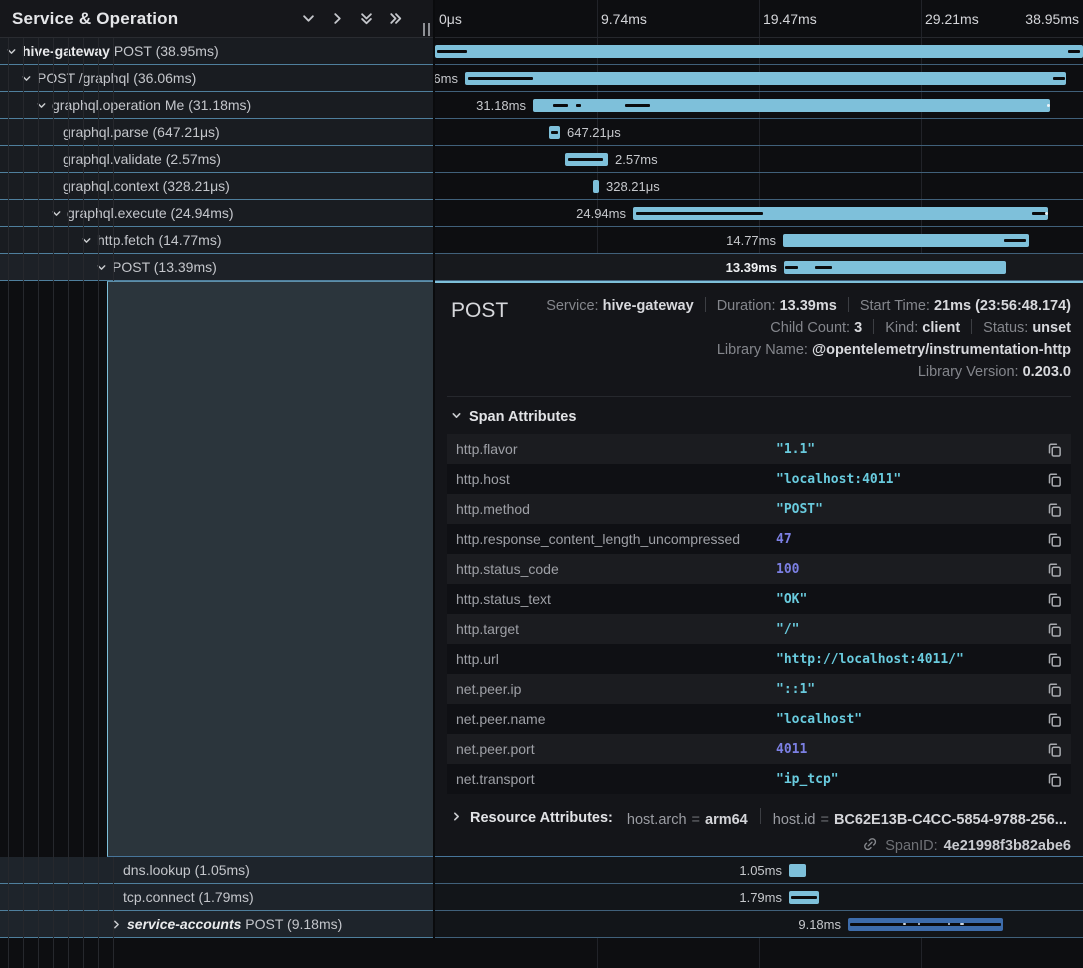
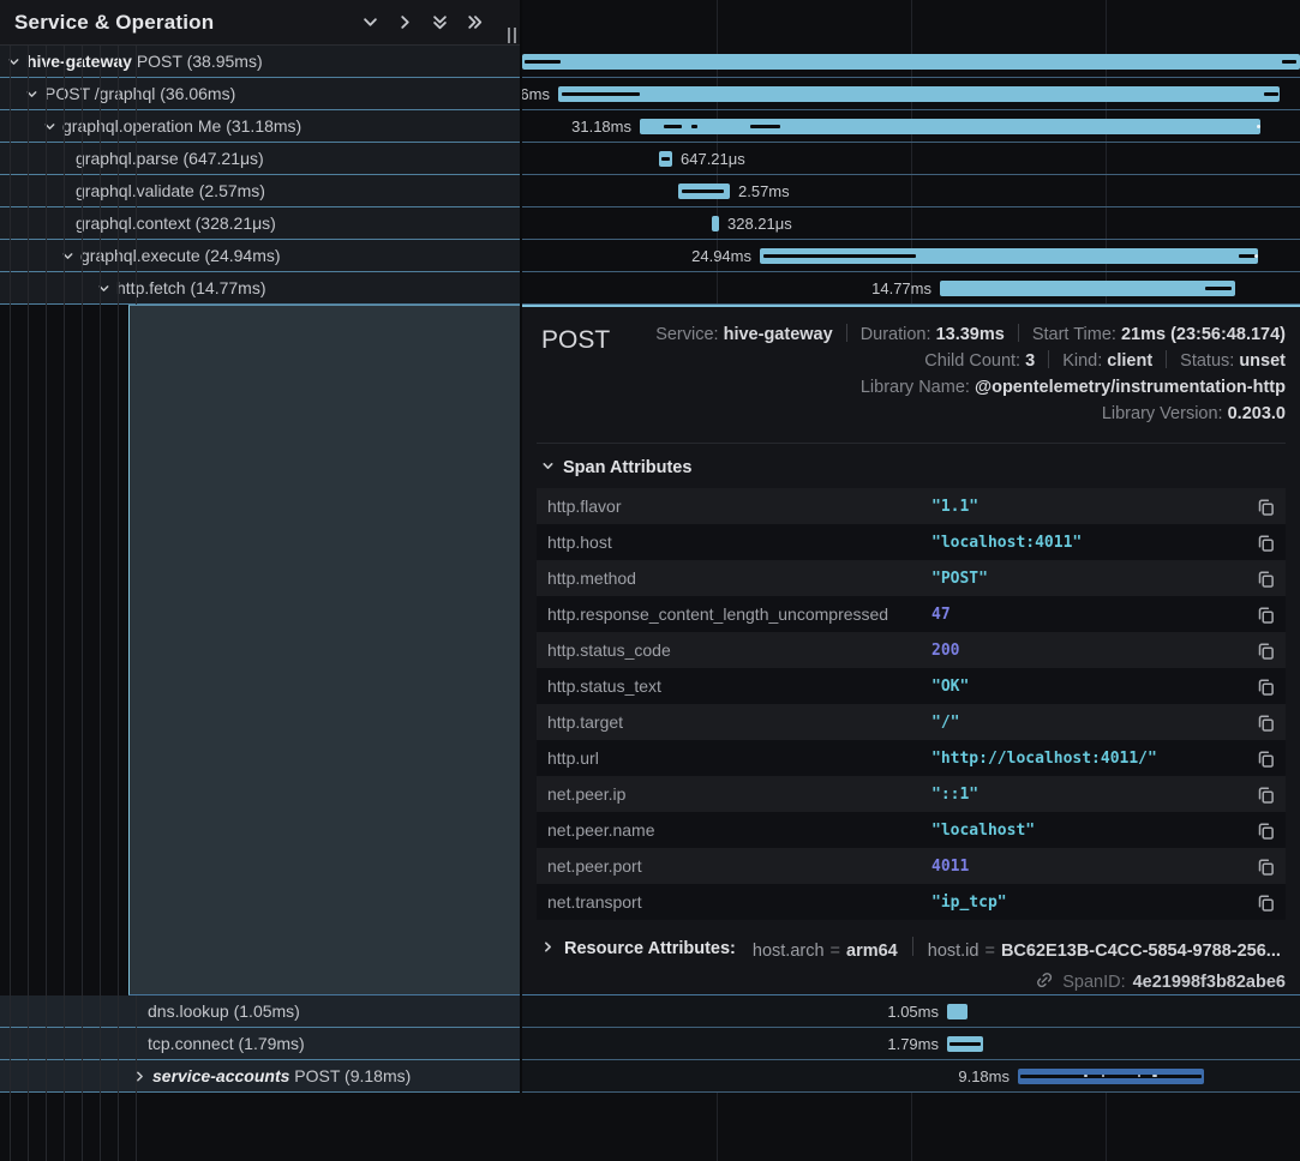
  Service & Operation
- 0μs
- 9.74ms
- 19.47ms
- 29.21ms
- 38.95ms
  hiegtewy POST (38.95ms)
  POST /grphql (36.06ms)
  grpq.operation Me (31.18ms)
  31.18ms
  graphql.parse (647.21μs)
  647.21μs
  graphql.validate (2.57ms)
  2.57ms
  graphql.context (328.21μs)
  328.21μs
  grpq.execute (24.94ms)
  24.94ms
  http.fetch (14.77ms)
  14.77ms
- POST (13.39ms)
- 13.39ms
  POST
  Service: hive-gateway Duration: 13.39ms Start Time: 21ms (23:56:48.174)
  Child Count: 3 Kind: client Status: unset
  Library Name: @opentelemetry/instrumentation-http
  Library Version: 0.203.0
  Span Attributes
  http.flavor
  "1.1"
  http.host
  "localhost:4011"
  http.method
  "POST"
  http.response_content_length_uncompressed
  47
  http.status_code
- 100
+ 200
  http.status_text
  "OK"
  http.target
  "/"
  http.url
  "http://localhost:4011/"
  net.peer.ip
  "::1"
  net.peer.name
  "localhost"
  net.peer.port
  4011
  net.transport
  "ip_tcp"
  Resource Attributes:
  host.arch = arm64 host.id = BC62E13B-C4CC-5854-9788-256...
  SpanID:
  4e21998f3b82abe6
  dns.lookup (1.05ms)
  1.05ms
  tcp.connect (1.79ms)
  1.79ms
  service-accounts POST (9.18ms)
  9.18ms
